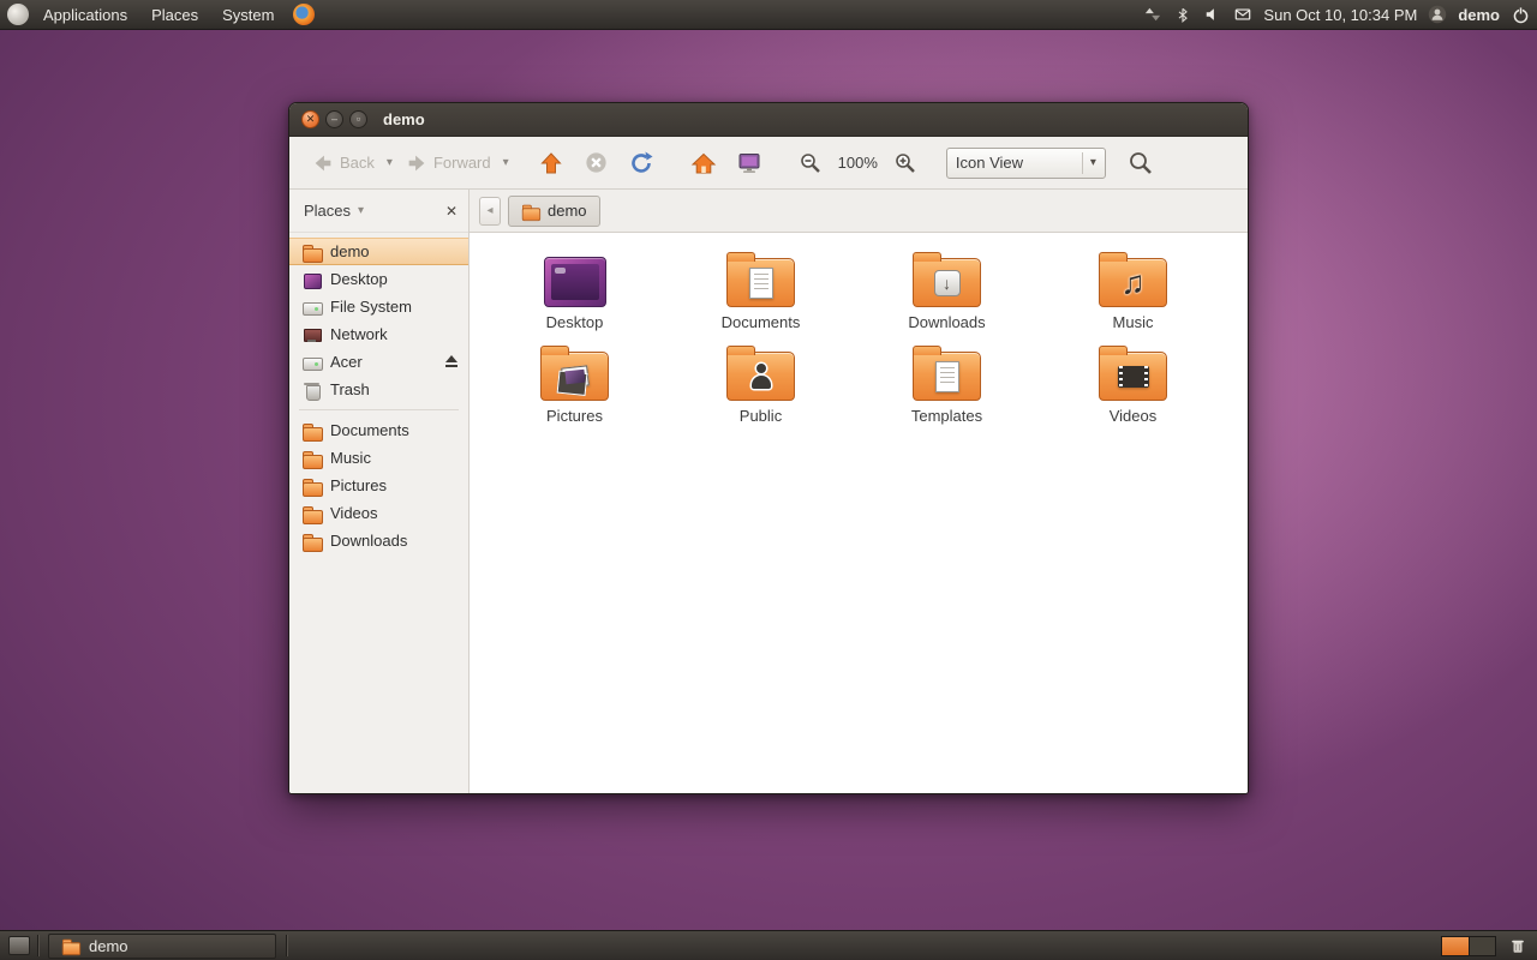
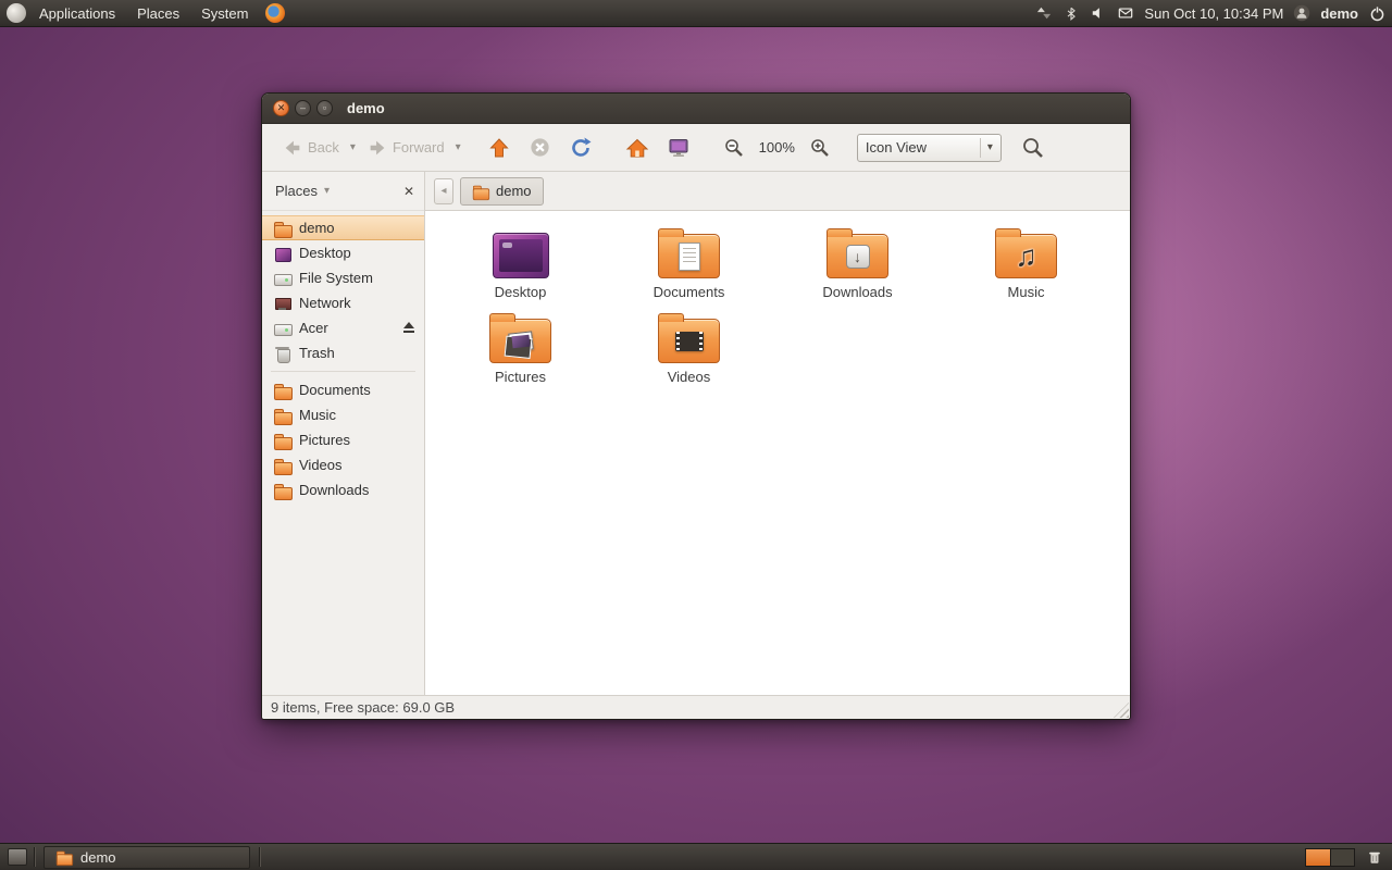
  Applications
  Places
  System
  Sun Oct 10, 10:34 PM
  demo
  ✕
  –
  ▫
  demo
  Back
  Forward
  100%
  Icon View
  Places
  demo
  Desktop
  File System
  Network
  Acer
  Trash
  Documents
  Music
  Pictures
  Videos
  Downloads
  demo
  Desktop
  Documents
  Downloads
  Music
  Pictures
- Public
- Templates
  Videos
+ 9 items, Free space: 69.0 GB
  demo
